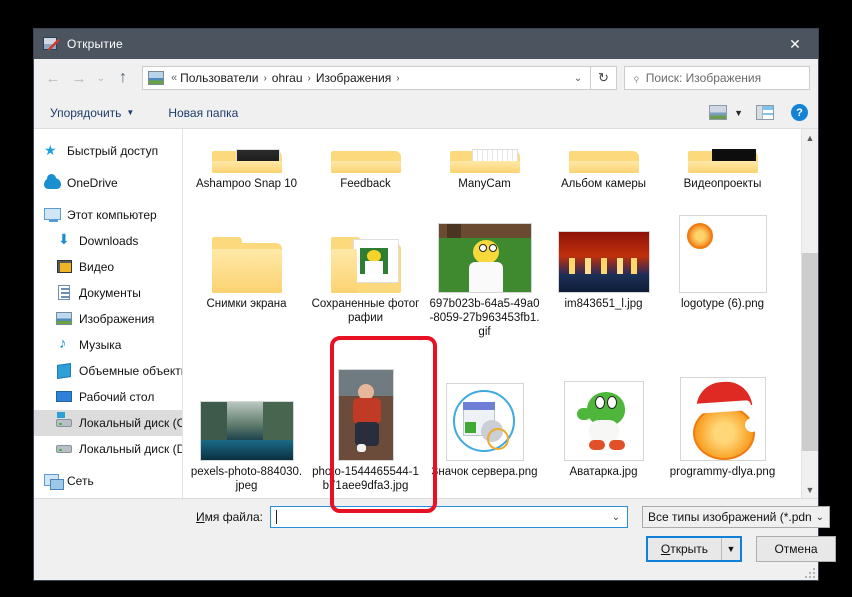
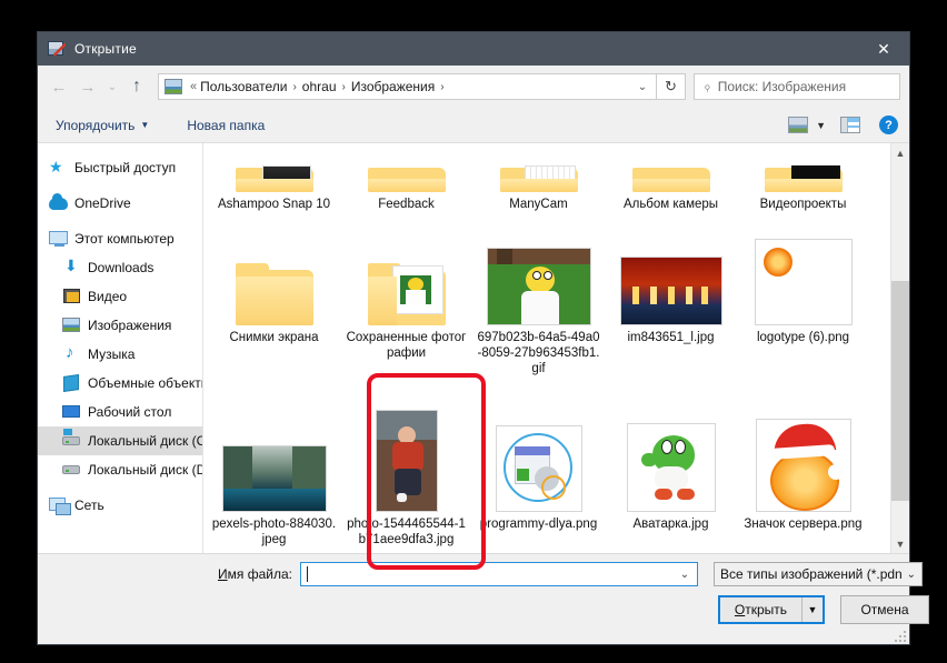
  Открытие
  ✕
  ←
  →
  ⌄
  ↑
  «
  Пользователи
  ›
  ohrau
  ›
  Изображения
  ›
  ⌄
  ↻
  Поиск: Изображения
  Упорядочить
  ▼
  Новая папка
  ▼
  ?
  Быстрый доступ
  OneDrive
  Этот компьютер
  Downloads
  Видео
- Документы
  Изображения
  Музыка
  Объемные объект
  Рабочий стол
  Локальный диск (C
  Локальный диск (D
  Сеть
  Ashampoo Snap 10
  Feedback
  ManyCam
  Альбом камеры
  Видеопроекты
  Снимки экрана
  Сохраненные фотографии
  697b023b-64a5-49a0-8059-27b963453fb1.gif
  im843651_l.jpg
  logotype (6).png
  pexels-photo-884030.jpeg
  photo-1544465544-1b71aee9dfa3.jpg
- Значок сервера.png
+ programmy-dlya.png
  Аватарка.jpg
- programmy-dlya.png
+ Значок сервера.png
  ▲
  ▼
  Имя файла:
  ⌄
  Все типы изображений (*.pdn
  ⌄
  Открыть
  ▼
  Отмена
